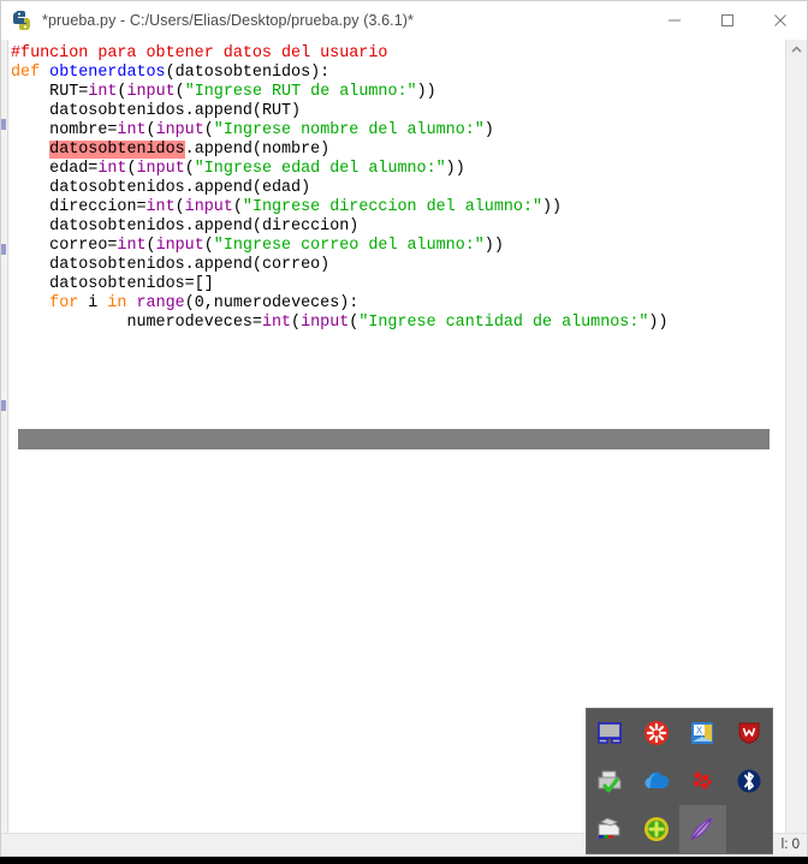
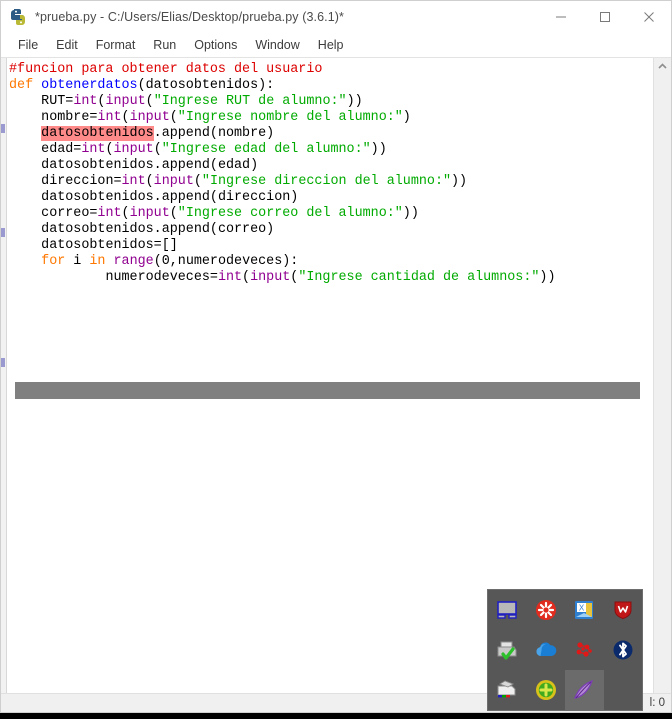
  *prueba.py - C:/Users/Elias/Desktop/prueba.py (3.6.1)*
+ File
+ Edit
+ Format
+ Run
+ Options
+ Window
+ Help
  #funcion para obtener datos del usuario
  def obtenerdatos(datosobtenidos):
  RUT=int(input("Ingrese RUT de alumno:"))
- datosobtenidos.append(RUT)
  nombre=int(input("Ingrese nombre del alumno:")
  datosobtenidos.append(nombre)
  edad=int(input("Ingrese edad del alumno:"))
  datosobtenidos.append(edad)
  direccion=int(input("Ingrese direccion del alumno:"))
  datosobtenidos.append(direccion)
  correo=int(input("Ingrese correo del alumno:"))
  datosobtenidos.append(correo)
  datosobtenidos=[]
  for i in range(0,numerodeveces):
  numerodeveces=int(input("Ingrese cantidad de alumnos:"))
  l: 0
  X
